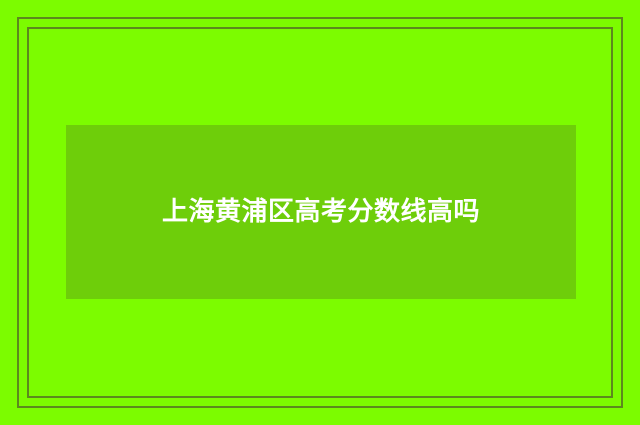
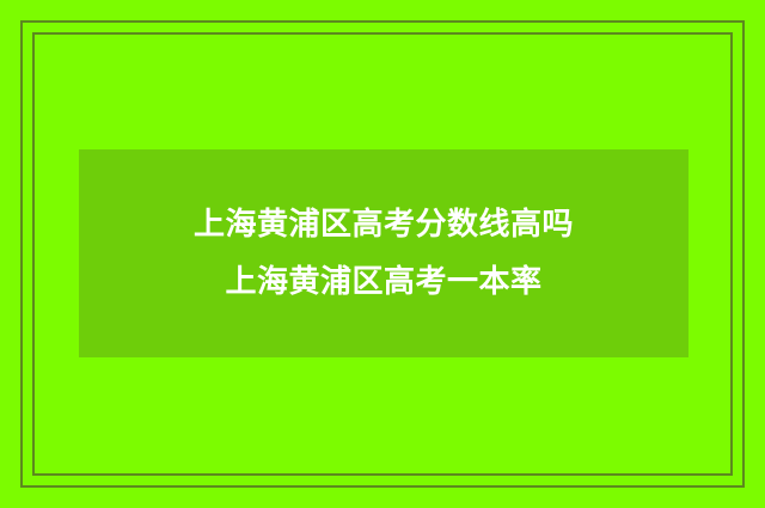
  上海黄浦区高考分数线高吗
+ 上海黄浦区高考一本率
